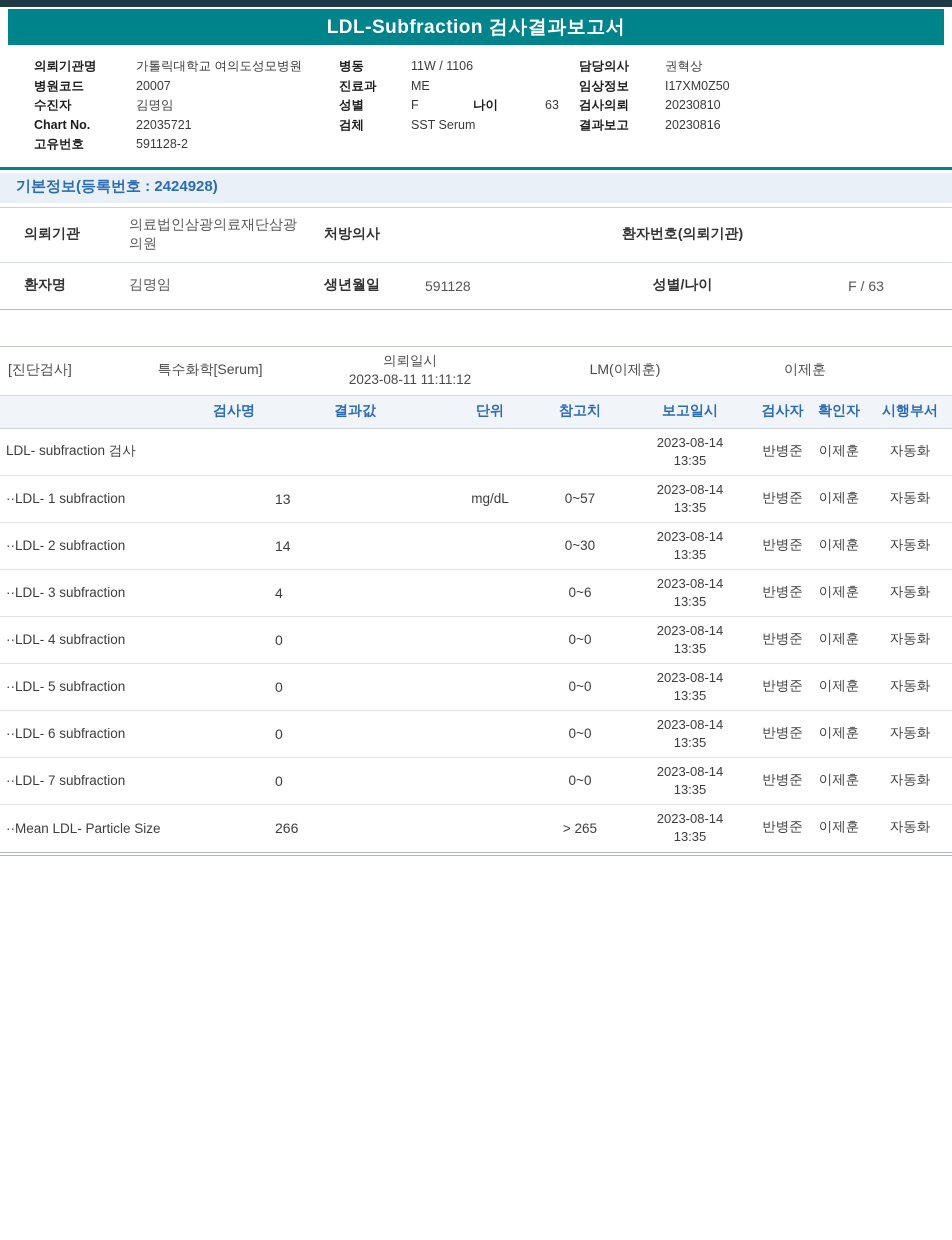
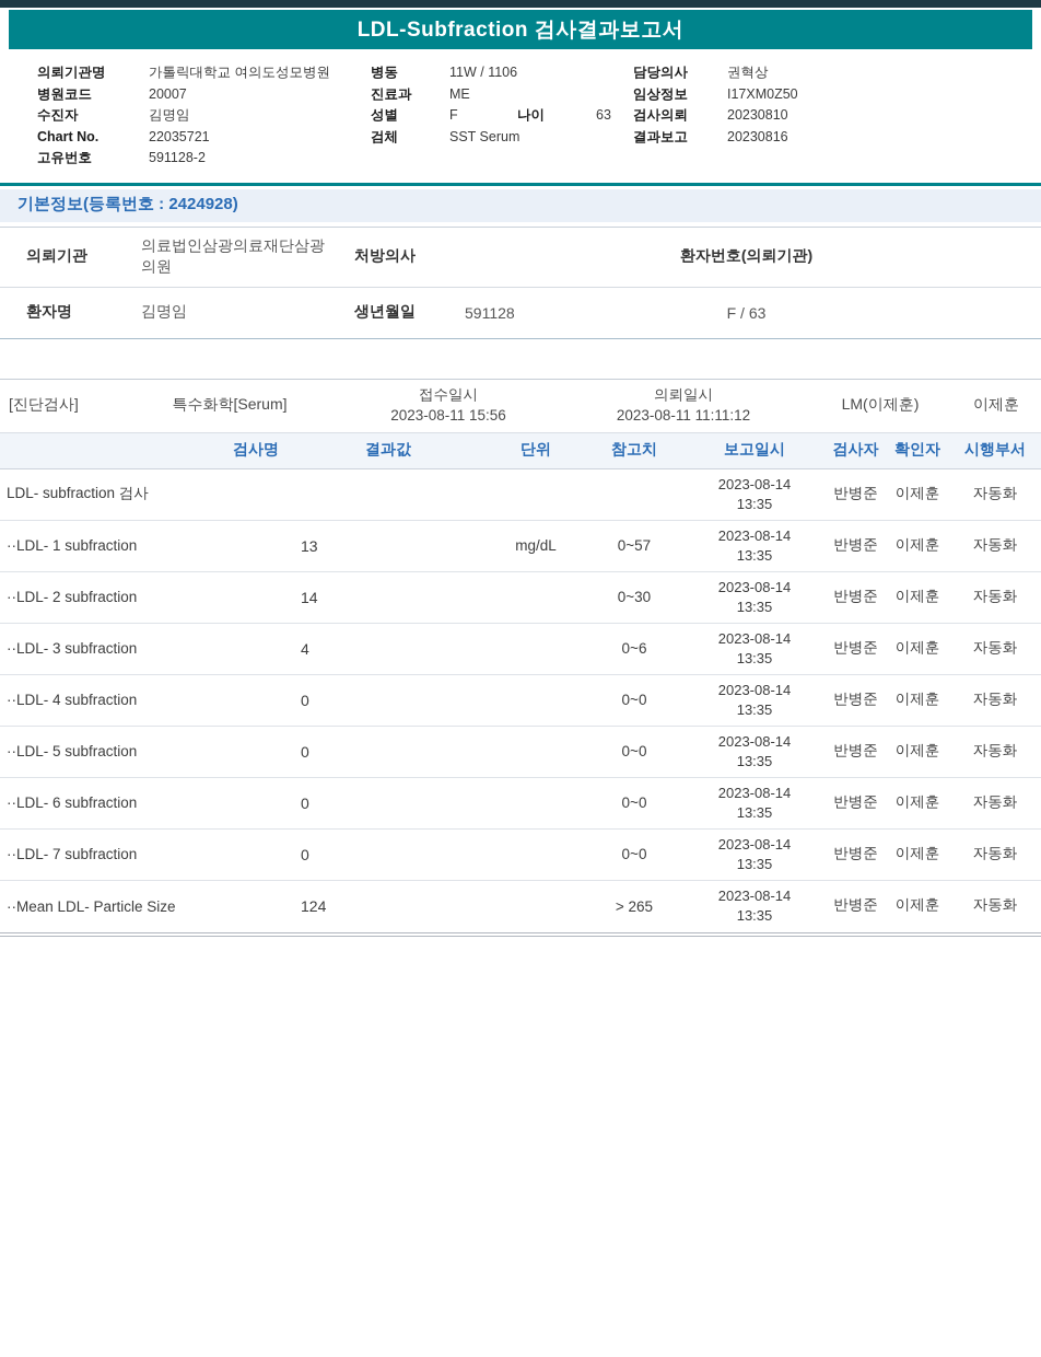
  LDL-Subfraction 검사결과보고서
  의뢰기관명
  가톨릭대학교 여의도성모병원
  병원코드
  20007
  수진자
  김명임
  Chart No.
  22035721
  고유번호
  591128-2
  병동
  11W / 1106
  진료과
  ME
  성별
  F
  나이
  63
  검체
  SST Serum
  담당의사
  권혁상
  임상정보
  I17XM0Z50
  검사의뢰
  20230810
  결과보고
  20230816
  기본정보(등록번호 : 2424928)
  의뢰기관
  의료법인삼광의료재단삼광의원
  처방의사
  환자번호(의뢰기관)
  환자명
  김명임
  생년월일
  591128
- 성별/나이
  F / 63
  [진단검사]
  특수화학[Serum]
+ 접수일시
+ 2023-08-11 15:56
  의뢰일시
  2023-08-11 11:11:12
  LM(이제훈)
  이제훈
  검사명
  결과값
  단위
  참고치
  보고일시
  검사자
  확인자
  시행부서
  LDL- subfraction 검사
  2023-08-14
  13:35
  반병준
  이제훈
  자동화
  ··LDL- 1 subfraction
  13
  mg/dL
  0~57
  2023-08-14
  13:35
  반병준
  이제훈
  자동화
  ··LDL- 2 subfraction
  14
  0~30
  2023-08-14
  13:35
  반병준
  이제훈
  자동화
  ··LDL- 3 subfraction
  4
  0~6
  2023-08-14
  13:35
  반병준
  이제훈
  자동화
  ··LDL- 4 subfraction
  0
  0~0
  2023-08-14
  13:35
  반병준
  이제훈
  자동화
  ··LDL- 5 subfraction
  0
  0~0
  2023-08-14
  13:35
  반병준
  이제훈
  자동화
  ··LDL- 6 subfraction
  0
  0~0
  2023-08-14
  13:35
  반병준
  이제훈
  자동화
  ··LDL- 7 subfraction
  0
  0~0
  2023-08-14
  13:35
  반병준
  이제훈
  자동화
  ··Mean LDL- Particle Size
- 266
+ 124
  > 265
  2023-08-14
  13:35
  반병준
  이제훈
  자동화
